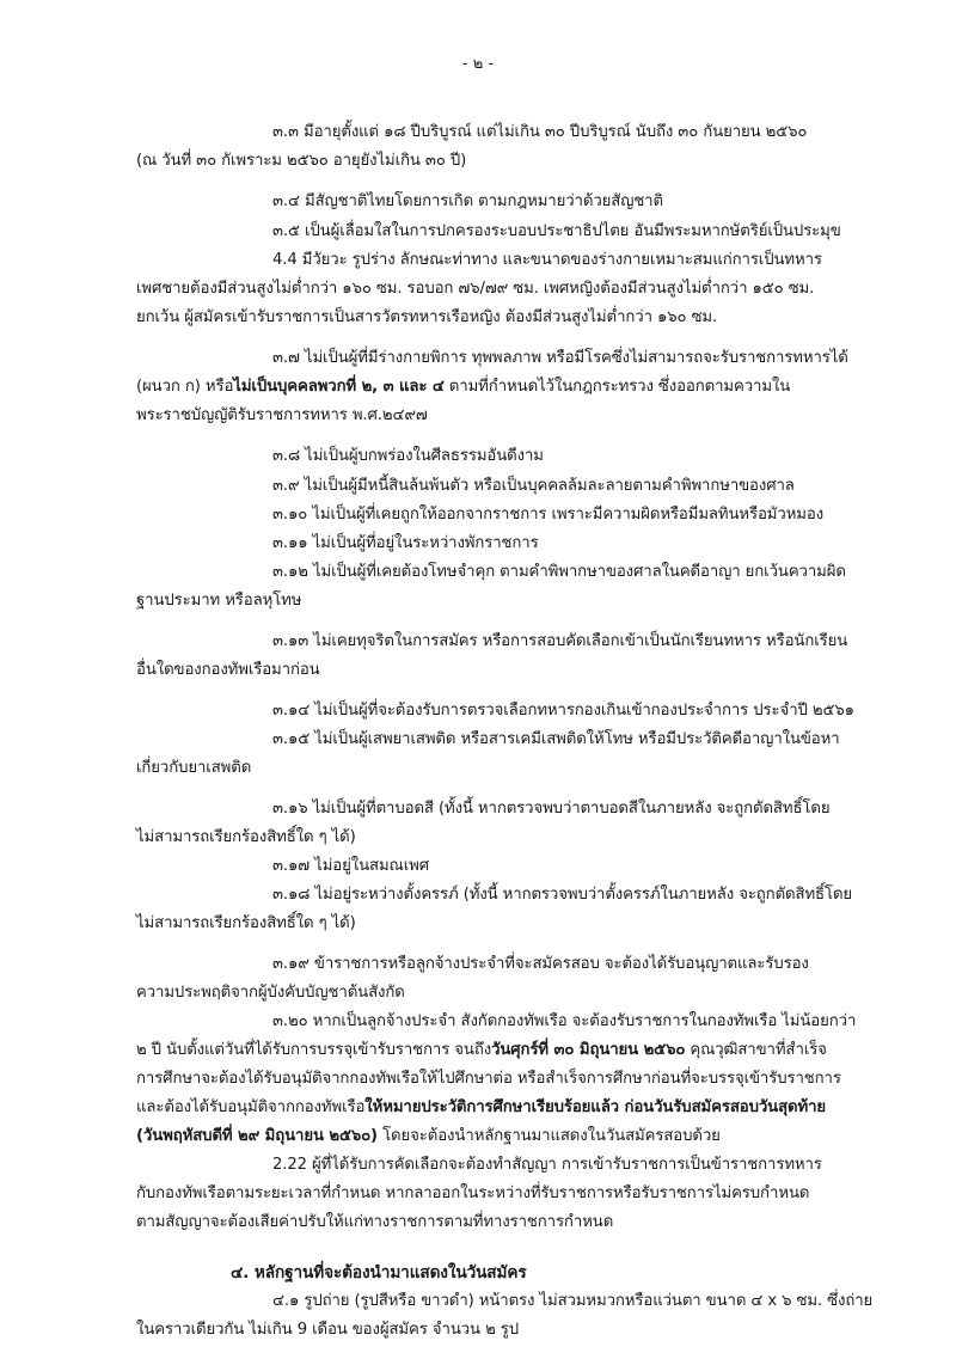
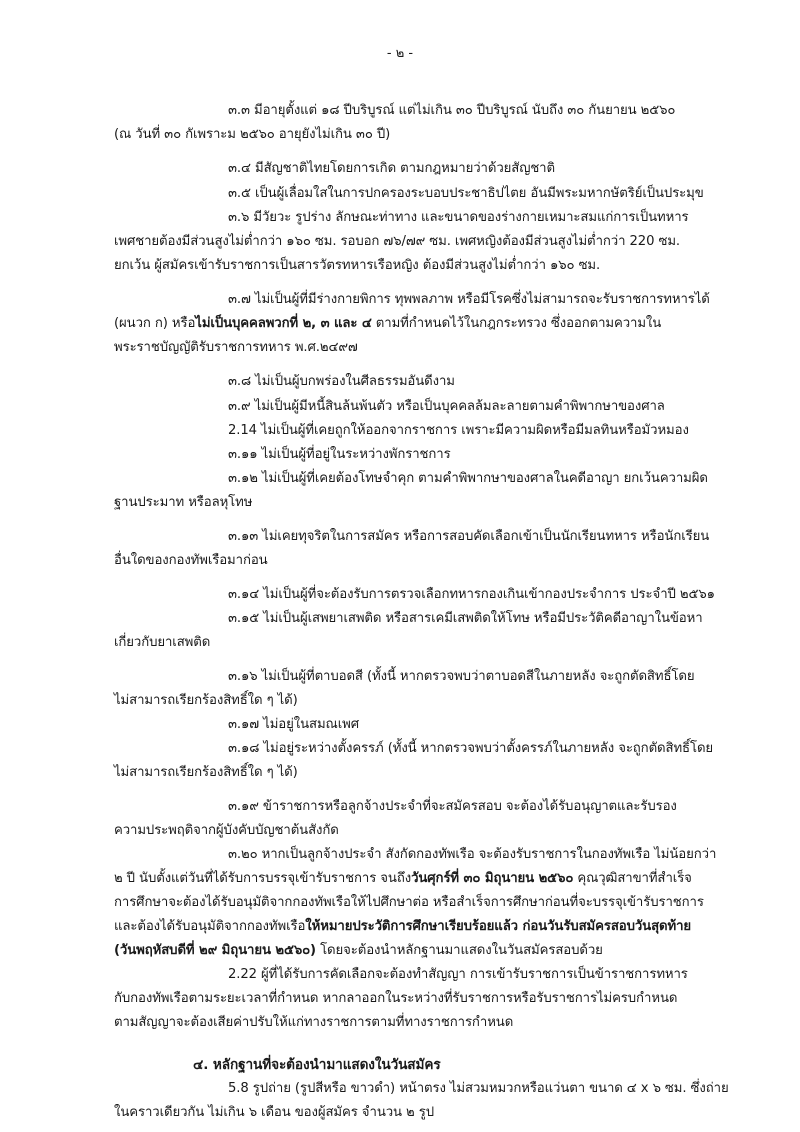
  - ๒ -
  ๓.๓ มีอายุตั้งแต่ ๑๘ ปีบริบูรณ์ แต่ไม่เกิน ๓๐ ปีบริบูรณ์ นับถึง ๓๐ กันยายน ๒๕๖๐
  (ณ วันที่ ๓๐ กัเพราะม ๒๕๖๐ อายุยังไม่เกิน ๓๐ ปี)
  ๓.๔ มีสัญชาติไทยโดยการเกิด ตามกฎหมายว่าด้วยสัญชาติ
  ๓.๕ เป็นผู้เลื่อมใสในการปกครองระบอบประชาธิปไตย อันมีพระมหากษัตริย์เป็นประมุข
- 4.4 มีวัยวะ รูปร่าง ลักษณะท่าทาง และขนาดของร่างกายเหมาะสมแก่การเป็นทหาร
+ ๓.๖ มีวัยวะ รูปร่าง ลักษณะท่าทาง และขนาดของร่างกายเหมาะสมแก่การเป็นทหาร
- เพศชายต้องมีส่วนสูงไม่ต่ำกว่า ๑๖๐ ซม. รอบอก ๗๖/๗๙ ซม. เพศหญิงต้องมีส่วนสูงไม่ต่ำกว่า ๑๕๐ ซม.
+ เพศชายต้องมีส่วนสูงไม่ต่ำกว่า ๑๖๐ ซม. รอบอก ๗๖/๗๙ ซม. เพศหญิงต้องมีส่วนสูงไม่ต่ำกว่า 220 ซม.
  ยกเว้น ผู้สมัครเข้ารับราชการเป็นสารวัตรทหารเรือหญิง ต้องมีส่วนสูงไม่ต่ำกว่า ๑๖๐ ซม.
  ๓.๗ ไม่เป็นผู้ที่มีร่างกายพิการ ทุพพลภาพ หรือมีโรคซึ่งไม่สามารถจะรับราชการทหารได้
  (ผนวก ก) หรือไม่เป็นบุคคลพวกที่ ๒, ๓ และ ๔ ตามที่กำหนดไว้ในกฎกระทรวง ซึ่งออกตามความใน
  พระราชบัญญัติรับราชการทหาร พ.ศ.๒๔๙๗
  ๓.๘ ไม่เป็นผู้บกพร่องในศีลธรรมอันดีงาม
  ๓.๙ ไม่เป็นผู้มีหนี้สินล้นพ้นตัว หรือเป็นบุคคลล้มละลายตามคำพิพากษาของศาล
- ๓.๑๐ ไม่เป็นผู้ที่เคยถูกให้ออกจากราชการ เพราะมีความผิดหรือมีมลทินหรือมัวหมอง
+ 2.14 ไม่เป็นผู้ที่เคยถูกให้ออกจากราชการ เพราะมีความผิดหรือมีมลทินหรือมัวหมอง
  ๓.๑๑ ไม่เป็นผู้ที่อยู่ในระหว่างพักราชการ
  ๓.๑๒ ไม่เป็นผู้ที่เคยต้องโทษจำคุก ตามคำพิพากษาของศาลในคดีอาญา ยกเว้นความผิด
  ฐานประมาท หรือลหุโทษ
  ๓.๑๓ ไม่เคยทุจริตในการสมัคร หรือการสอบคัดเลือกเข้าเป็นนักเรียนทหาร หรือนักเรียน
  อื่นใดของกองทัพเรือมาก่อน
  ๓.๑๔ ไม่เป็นผู้ที่จะต้องรับการตรวจเลือกทหารกองเกินเข้ากองประจำการ ประจำปี ๒๕๖๑
  ๓.๑๕ ไม่เป็นผู้เสพยาเสพติด หรือสารเคมีเสพติดให้โทษ หรือมีประวัติคดีอาญาในข้อหา
  เกี่ยวกับยาเสพติด
  ๓.๑๖ ไม่เป็นผู้ที่ตาบอดสี (ทั้งนี้ หากตรวจพบว่าตาบอดสีในภายหลัง จะถูกตัดสิทธิ์โดย
  ไม่สามารถเรียกร้องสิทธิ์ใด ๆ ได้)
  ๓.๑๗ ไม่อยู่ในสมณเพศ
  ๓.๑๘ ไม่อยู่ระหว่างตั้งครรภ์ (ทั้งนี้ หากตรวจพบว่าตั้งครรภ์ในภายหลัง จะถูกตัดสิทธิ์โดย
  ไม่สามารถเรียกร้องสิทธิ์ใด ๆ ได้)
  ๓.๑๙ ข้าราชการหรือลูกจ้างประจำที่จะสมัครสอบ จะต้องได้รับอนุญาตและรับรอง
  ความประพฤติจากผู้บังคับบัญชาต้นสังกัด
  ๓.๒๐ หากเป็นลูกจ้างประจำ สังกัดกองทัพเรือ จะต้องรับราชการในกองทัพเรือ ไม่น้อยกว่า
  ๒ ปี นับตั้งแต่วันที่ได้รับการบรรจุเข้ารับราชการ จนถึงวันศุกร์ที่ ๓๐ มิถุนายน ๒๕๖๐ คุณวุฒิสาขาที่สำเร็จ
  การศึกษาจะต้องได้รับอนุมัติจากกองทัพเรือให้ไปศึกษาต่อ หรือสำเร็จการศึกษาก่อนที่จะบรรจุเข้ารับราชการ
  และต้องได้รับอนุมัติจากกองทัพเรือให้หมายประวัติการศึกษาเรียบร้อยแล้ว ก่อนวันรับสมัครสอบวันสุดท้าย
  (วันพฤหัสบดีที่ ๒๙ มิถุนายน ๒๕๖๐) โดยจะต้องนำหลักฐานมาแสดงในวันสมัครสอบด้วย
  2.22 ผู้ที่ได้รับการคัดเลือกจะต้องทำสัญญา การเข้ารับราชการเป็นข้าราชการทหาร
  กับกองทัพเรือตามระยะเวลาที่กำหนด หากลาออกในระหว่างที่รับราชการหรือรับราชการไม่ครบกำหนด
  ตามสัญญาจะต้องเสียค่าปรับให้แก่ทางราชการตามที่ทางราชการกำหนด
  ๔. หลักฐานที่จะต้องนำมาแสดงในวันสมัคร
- ๔.๑ รูปถ่าย (รูปสีหรือ ขาวดำ) หน้าตรง ไม่สวมหมวกหรือแว่นตา ขนาด ๔ x ๖ ซม. ซึ่งถ่าย
+ 5.8 รูปถ่าย (รูปสีหรือ ขาวดำ) หน้าตรง ไม่สวมหมวกหรือแว่นตา ขนาด ๔ x ๖ ซม. ซึ่งถ่าย
- ในคราวเดียวกัน ไม่เกิน 9 เดือน ของผู้สมัคร จำนวน ๒ รูป
+ ในคราวเดียวกัน ไม่เกิน ๖ เดือน ของผู้สมัคร จำนวน ๒ รูป
